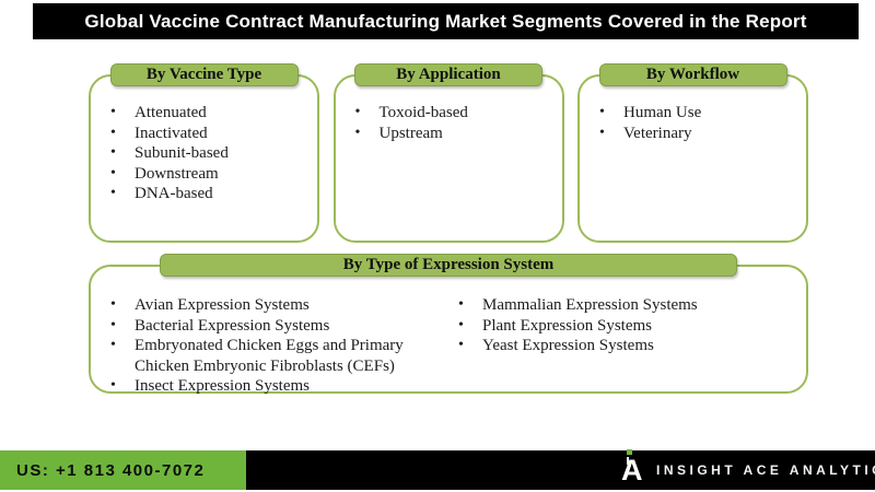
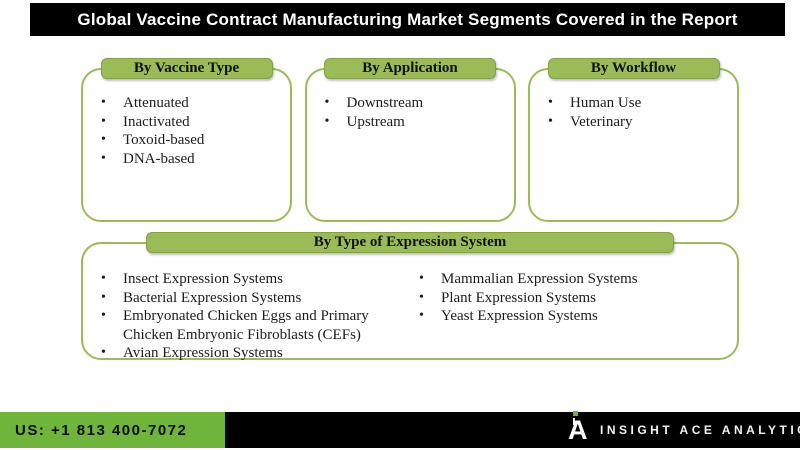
  Global Vaccine Contract Manufacturing Market Segments Covered in the Report
  By Vaccine Type
  Attenuated
  Inactivated
- Subunit-based
- Downstream
+ Toxoid-based
  DNA-based
  By Application
- Toxoid-based
+ Downstream
  Upstream
  By Workflow
  Human Use
  Veterinary
  By Type of Expression System
- Avian Expression Systems
+ Insect Expression Systems
  Bacterial Expression Systems
  Embryonated Chicken Eggs and Primary Chicken Embryonic Fibroblasts (CEFs)
- Insect Expression Systems
+ Avian Expression Systems
  Mammalian Expression Systems
  Plant Expression Systems
  Yeast Expression Systems
  US: +1 813 400-7072
  A
  INSIGHT ACE ANALYTI
